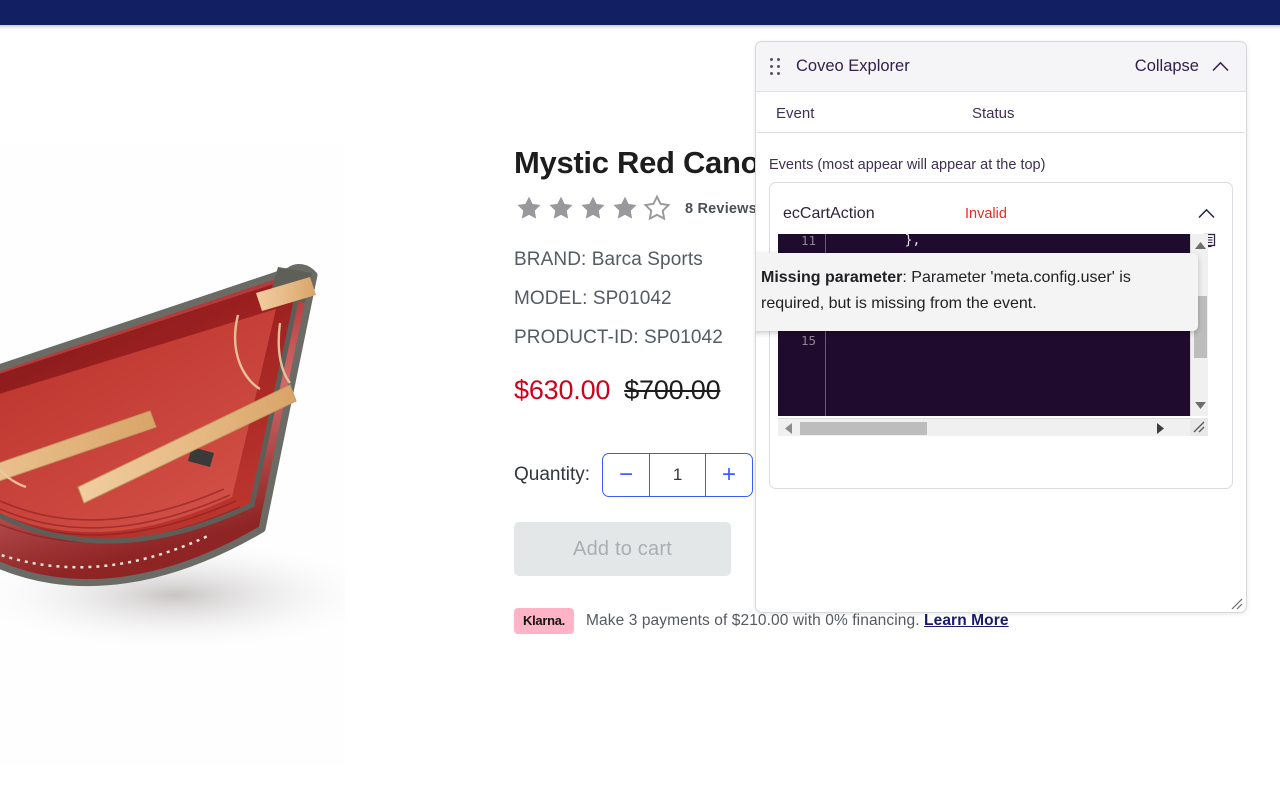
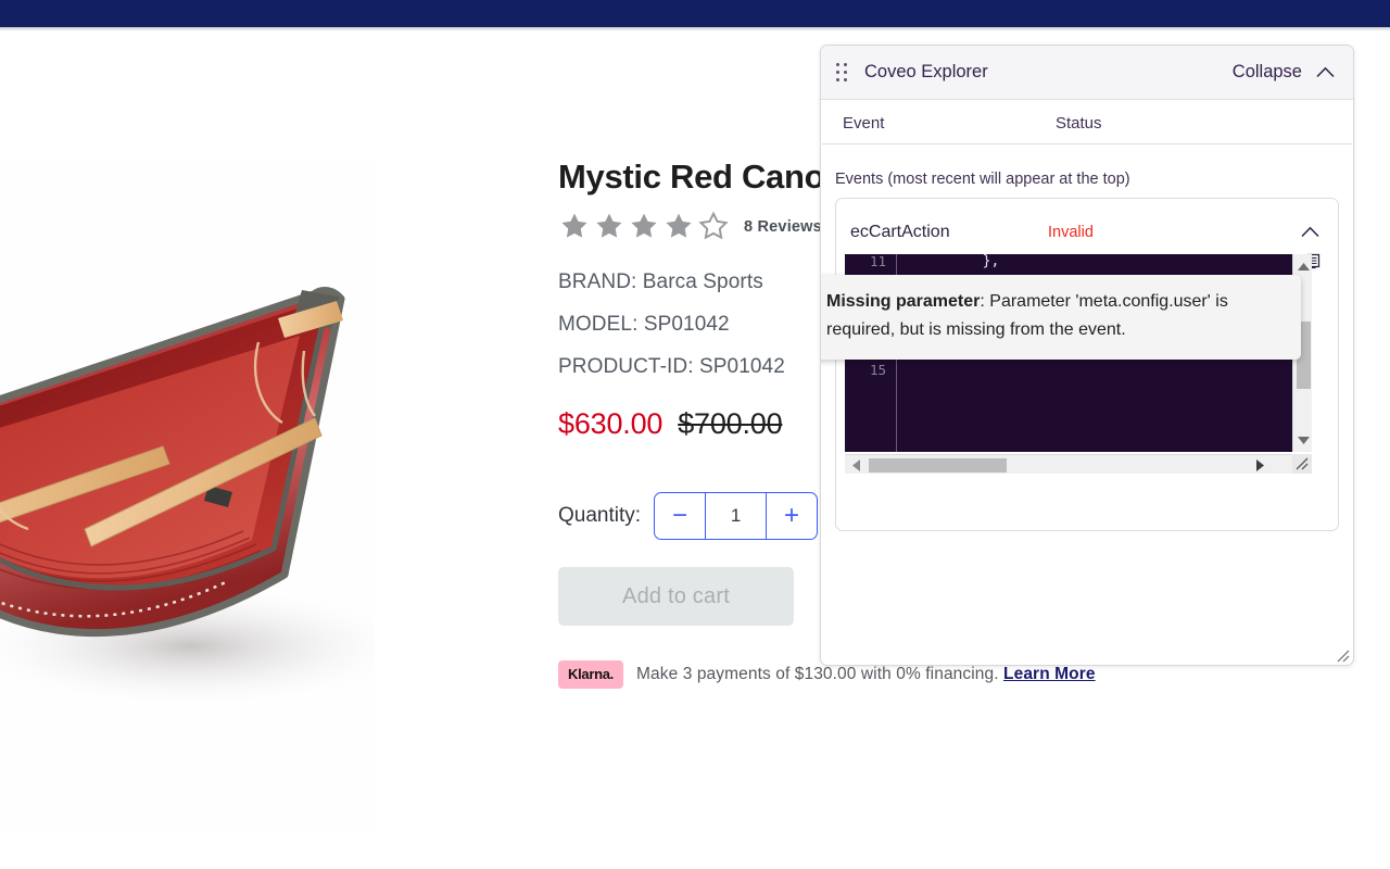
  Mystic Red Cano
  8 Reviews
  BRAND: Barca Sports
  MODEL: SP01042
  PRODUCT-ID: SP01042
  $630.00
  $700.00
  Quantity:
  −
  1
  +
  Add to cart
  Klarna.
- Make 3 payments of $210.00 with 0% financing. Learn More
+ Make 3 payments of $130.00 with 0% financing. Learn More
  Coveo Explorer
  Collapse
  Event
  Status
- Events (most appear will appear at the top)
+ Events (most recent will appear at the top)
  ecCartAction
  Invalid
  11
  15
  },
  Missing parameter: Parameter 'meta.config.user' is required, but is missing from the event.
